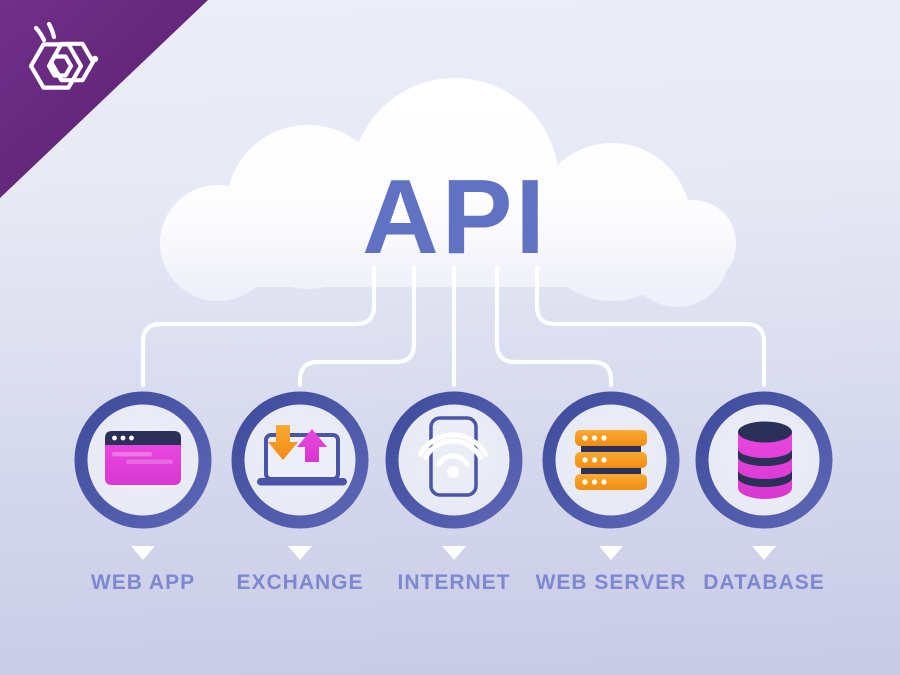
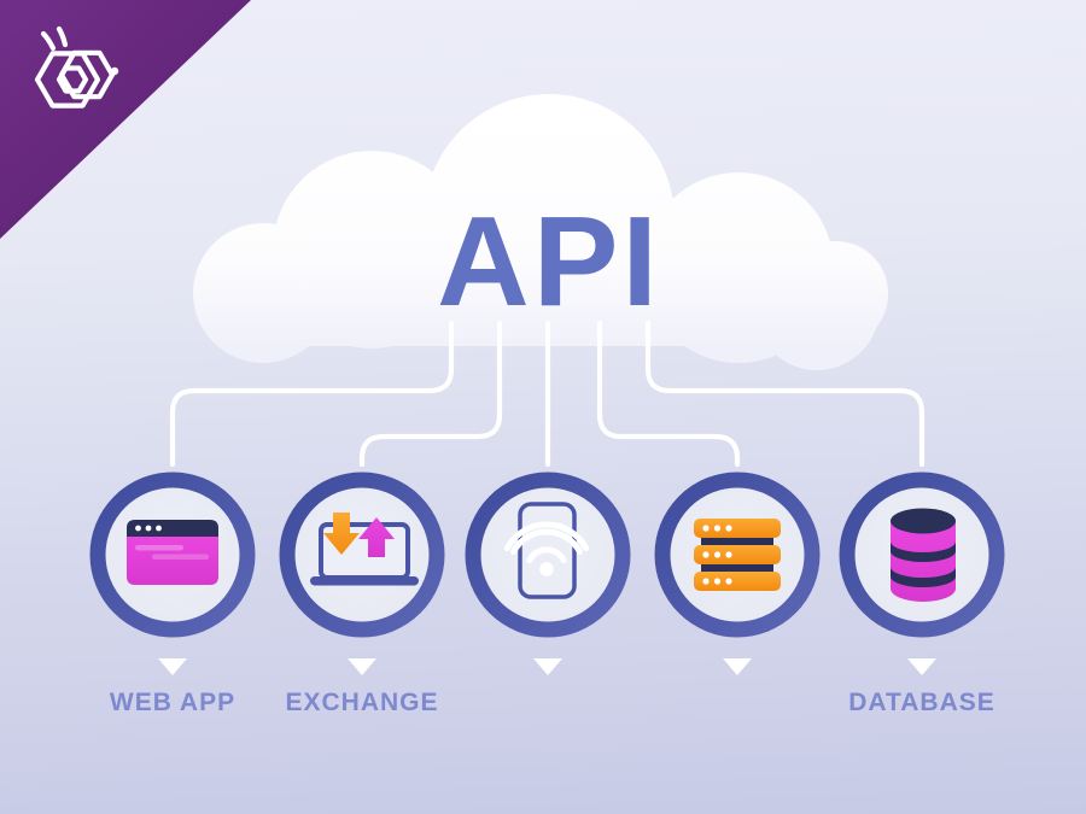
  API
  WEB APP
  EXCHANGE
- INTERNET
- WEB SERVER
  DATABASE
